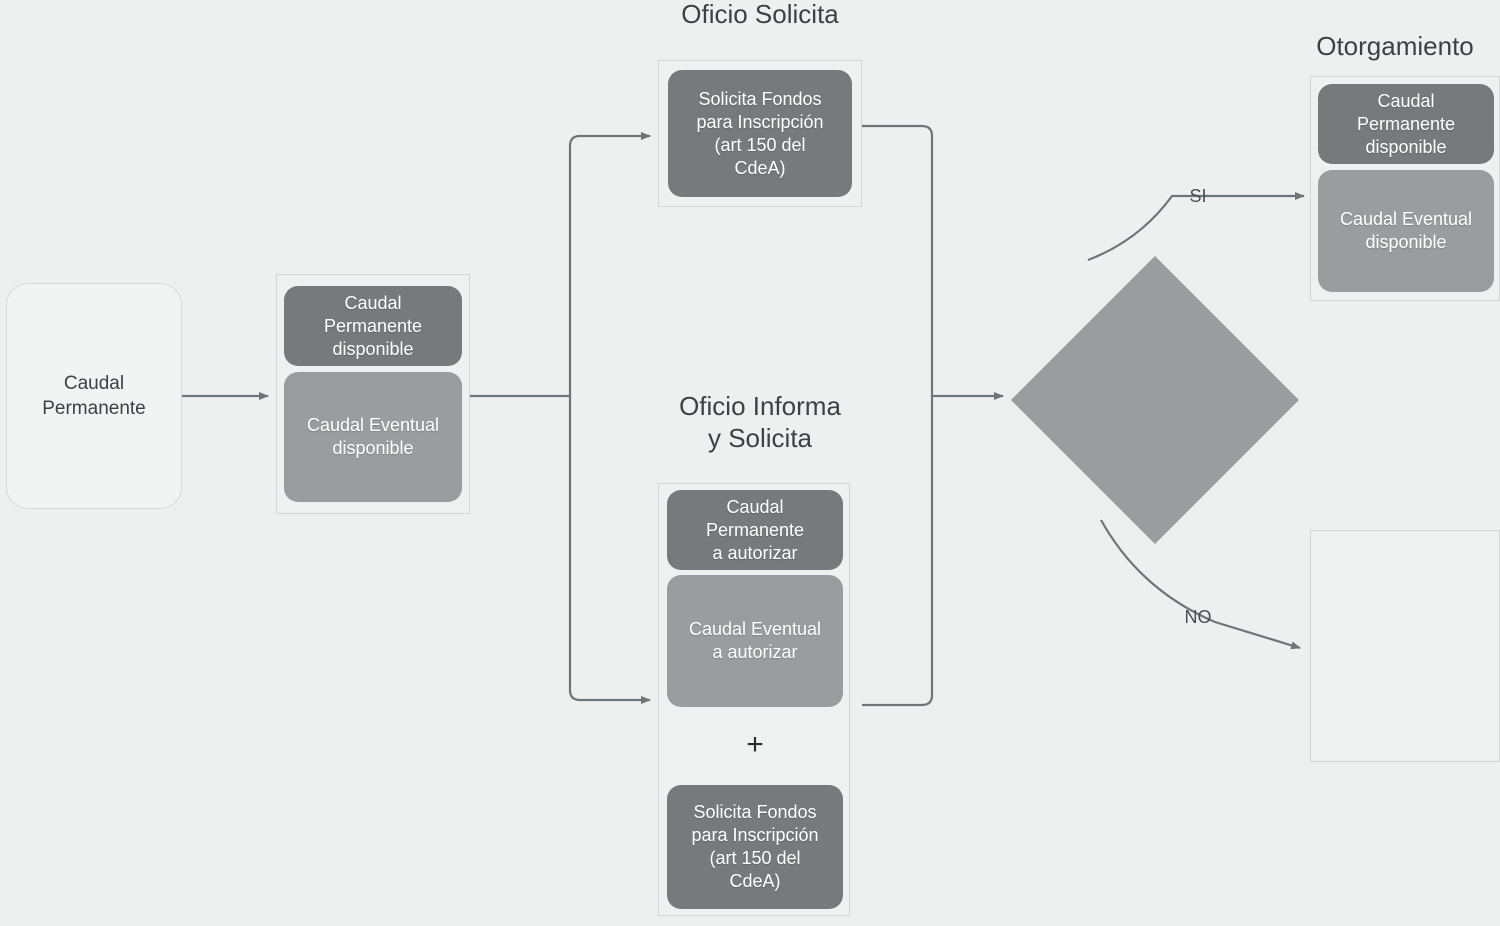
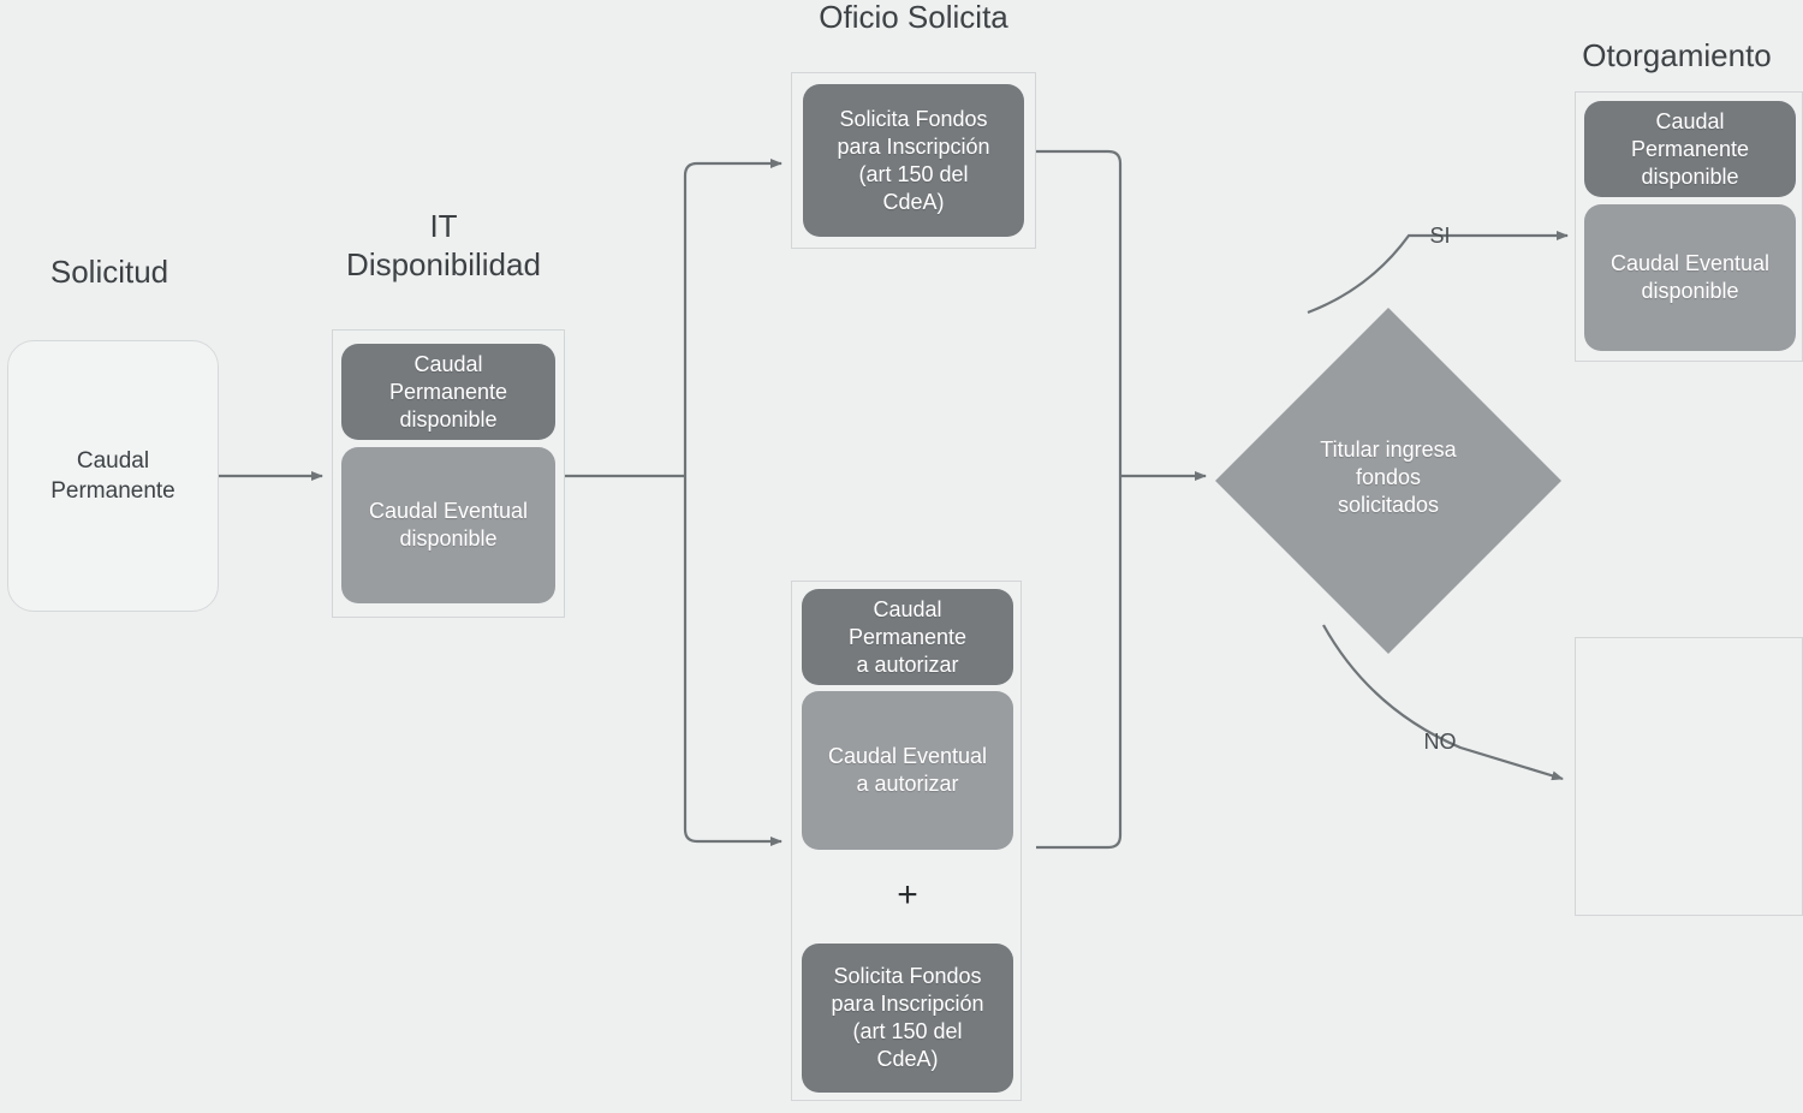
+ Solicitud
+ IT
+ Disponibilidad
  Oficio Solicita
- Oficio Informa
- y Solicita
  Otorgamiento
  Caudal
  Permanente
  Caudal
  Permanente
  disponible
  Caudal Eventual
  disponible
  Solicita Fondos
  para Inscripción
  (art 150 del
  CdeA)
  Caudal
  Permanente
  a autorizar
  Caudal Eventual
  a autorizar
  +
  Solicita Fondos
  para Inscripción
  (art 150 del
  CdeA)
+ Titular ingresa
+ fondos
+ solicitados
  SI
  NO
  Caudal
  Permanente
  disponible
  Caudal Eventual
  disponible
